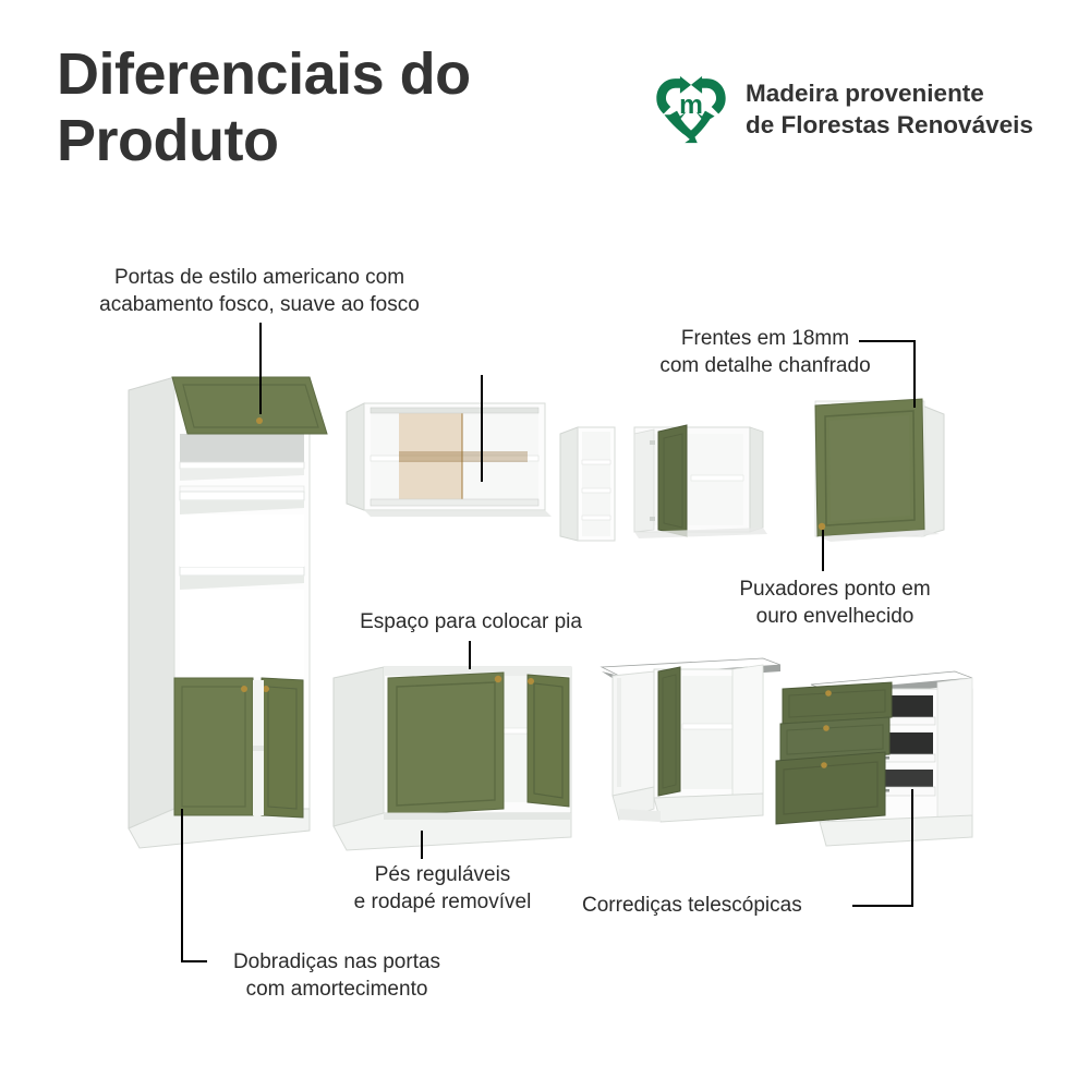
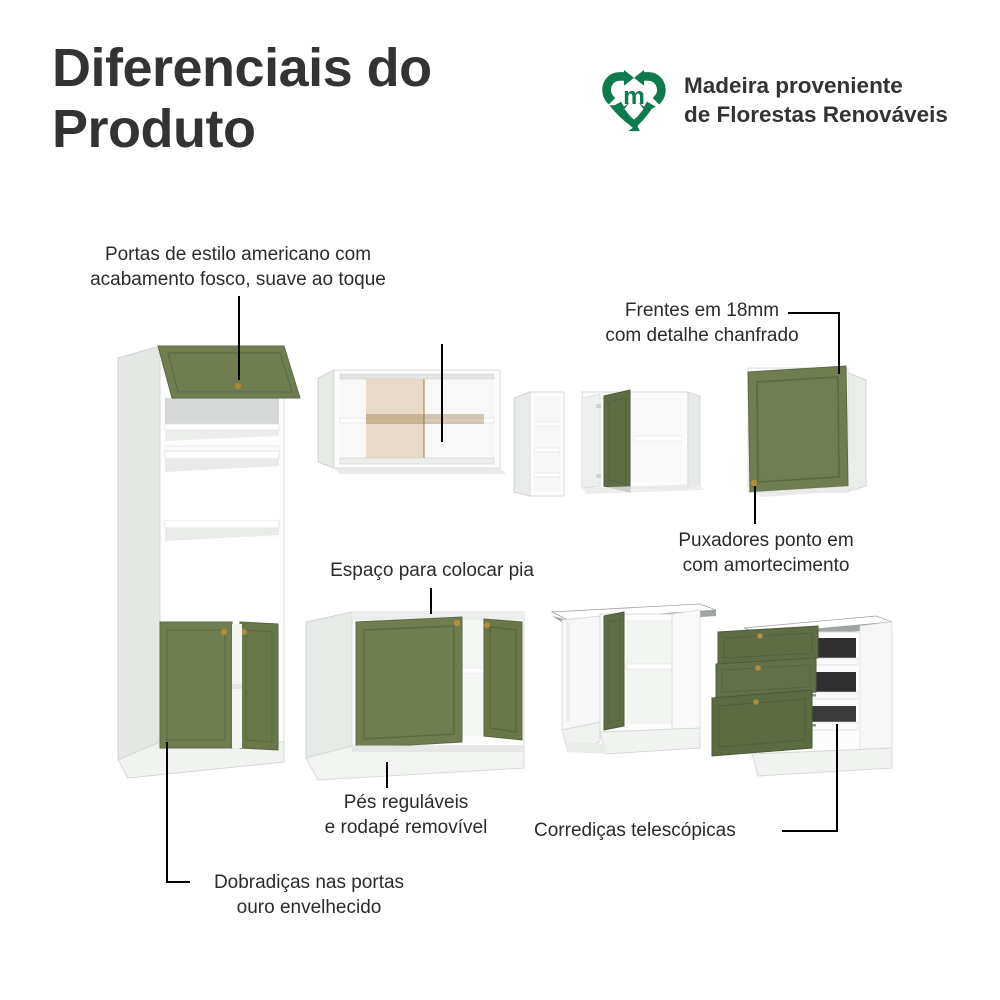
  Diferenciais do
  Produto
  m
  Madeira proveniente
  de Florestas Renováveis
  Portas de estilo americano com
- acabamento fosco, suave ao fosco
+ acabamento fosco, suave ao toque
  Frentes em 18mm
  com detalhe chanfrado
  Puxadores ponto em
- ouro envelhecido
+ com amortecimento
  Espaço para colocar pia
  Pés reguláveis
  e rodapé removível
  Corrediças telescópicas
  Dobradiças nas portas
- com amortecimento
+ ouro envelhecido
